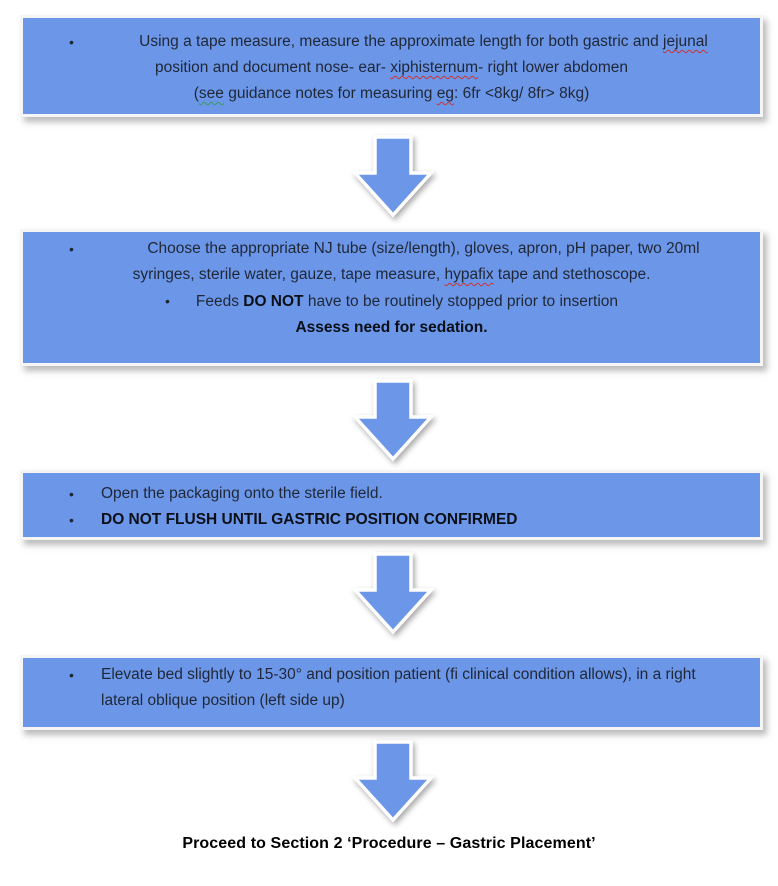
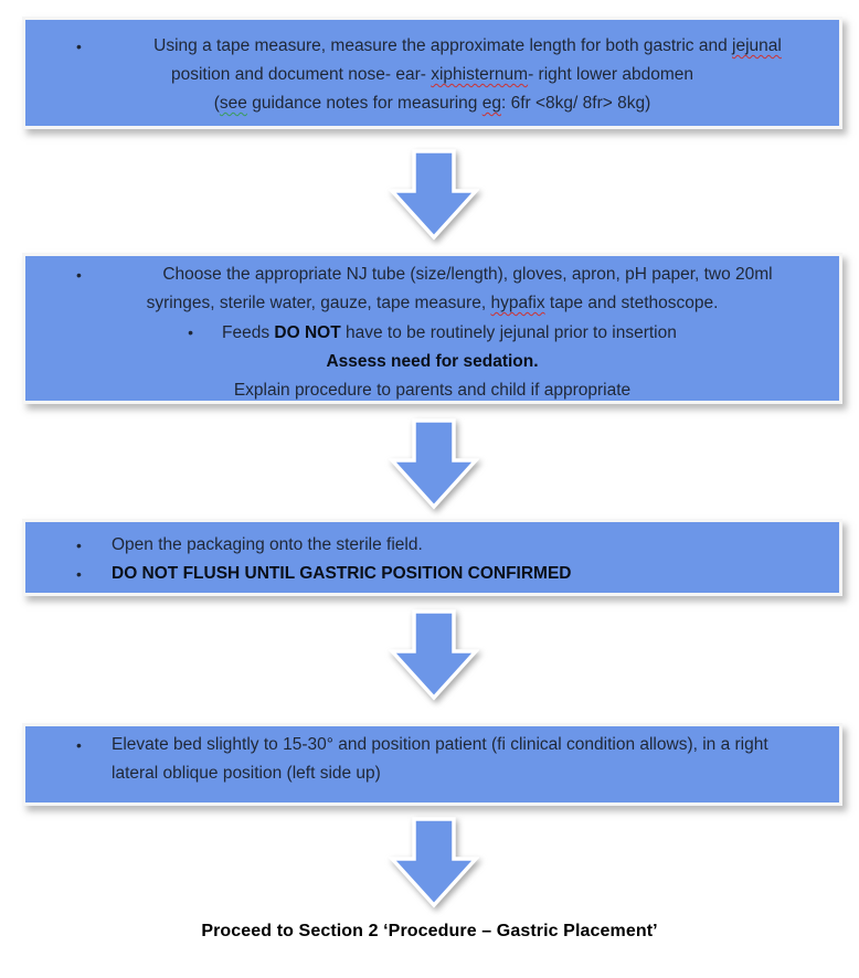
  •
  Using a tape measure, measure the approximate length for both gastric and jejunal
  position and document nose- ear- xiphisternum- right lower abdomen
  (see guidance notes for measuring eg: 6fr <8kg/ 8fr> 8kg)
  •
  Choose the appropriate NJ tube (size/length), gloves, apron, pH paper, two 20ml
  syringes, sterile water, gauze, tape measure, hypafix tape and stethoscope.
- • Feeds DO NOT have to be routinely stopped prior to insertion
+ • Feeds DO NOT have to be routinely jejunal prior to insertion
  Assess need for sedation.
+ Explain procedure to parents and child if appropriate
  •
  Open the packaging onto the sterile field.
  •
  DO NOT FLUSH UNTIL GASTRIC POSITION CONFIRMED
  •
  Elevate bed slightly to 15-30° and position patient (fi clinical condition allows), in a right
  lateral oblique position (left side up)
  Proceed to Section 2 ‘Procedure – Gastric Placement’
